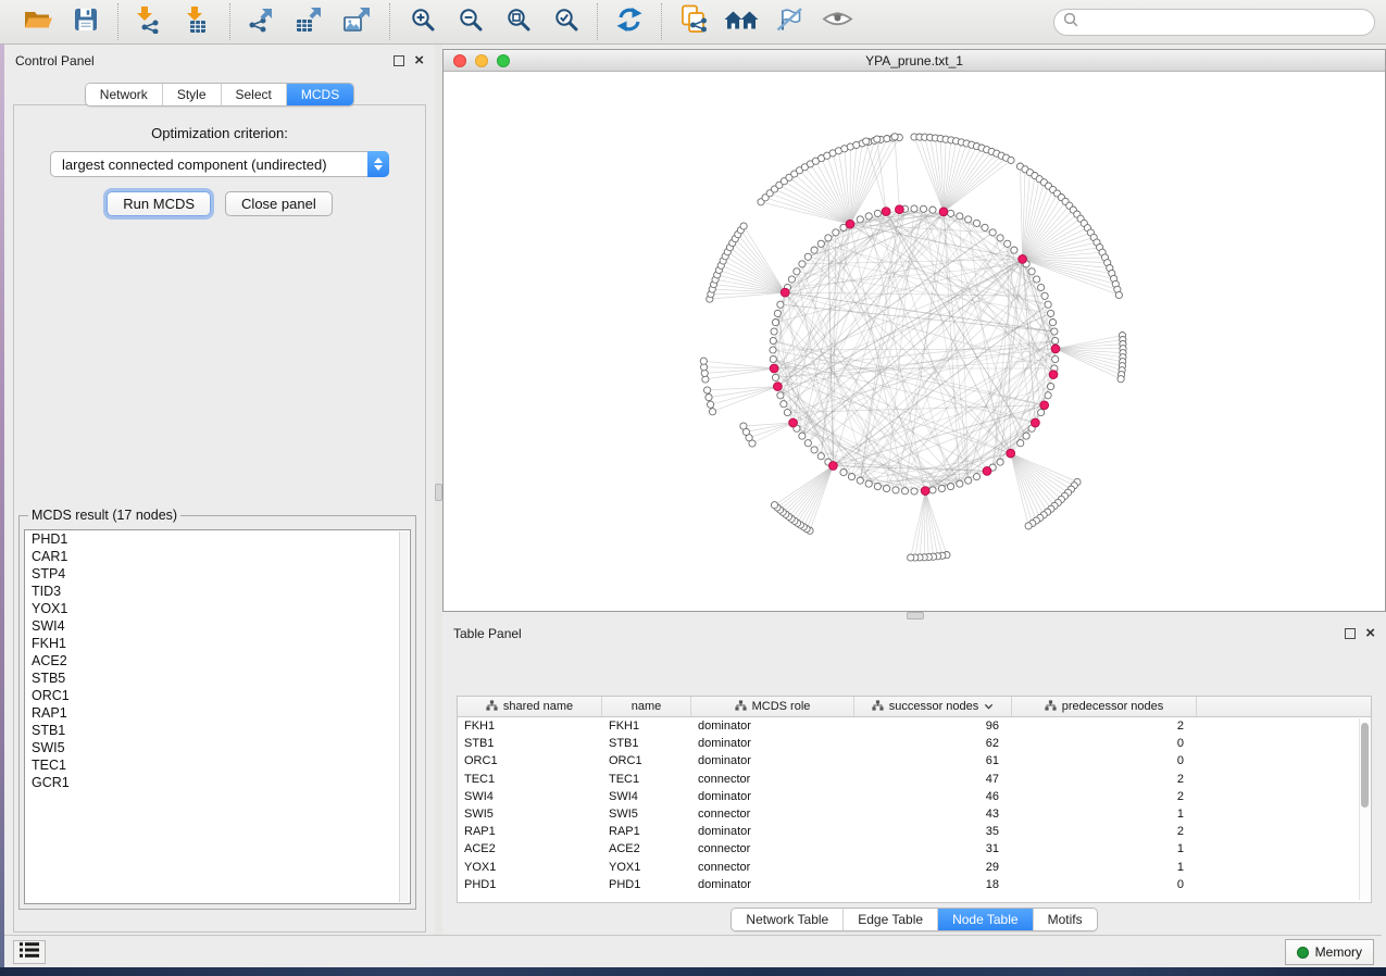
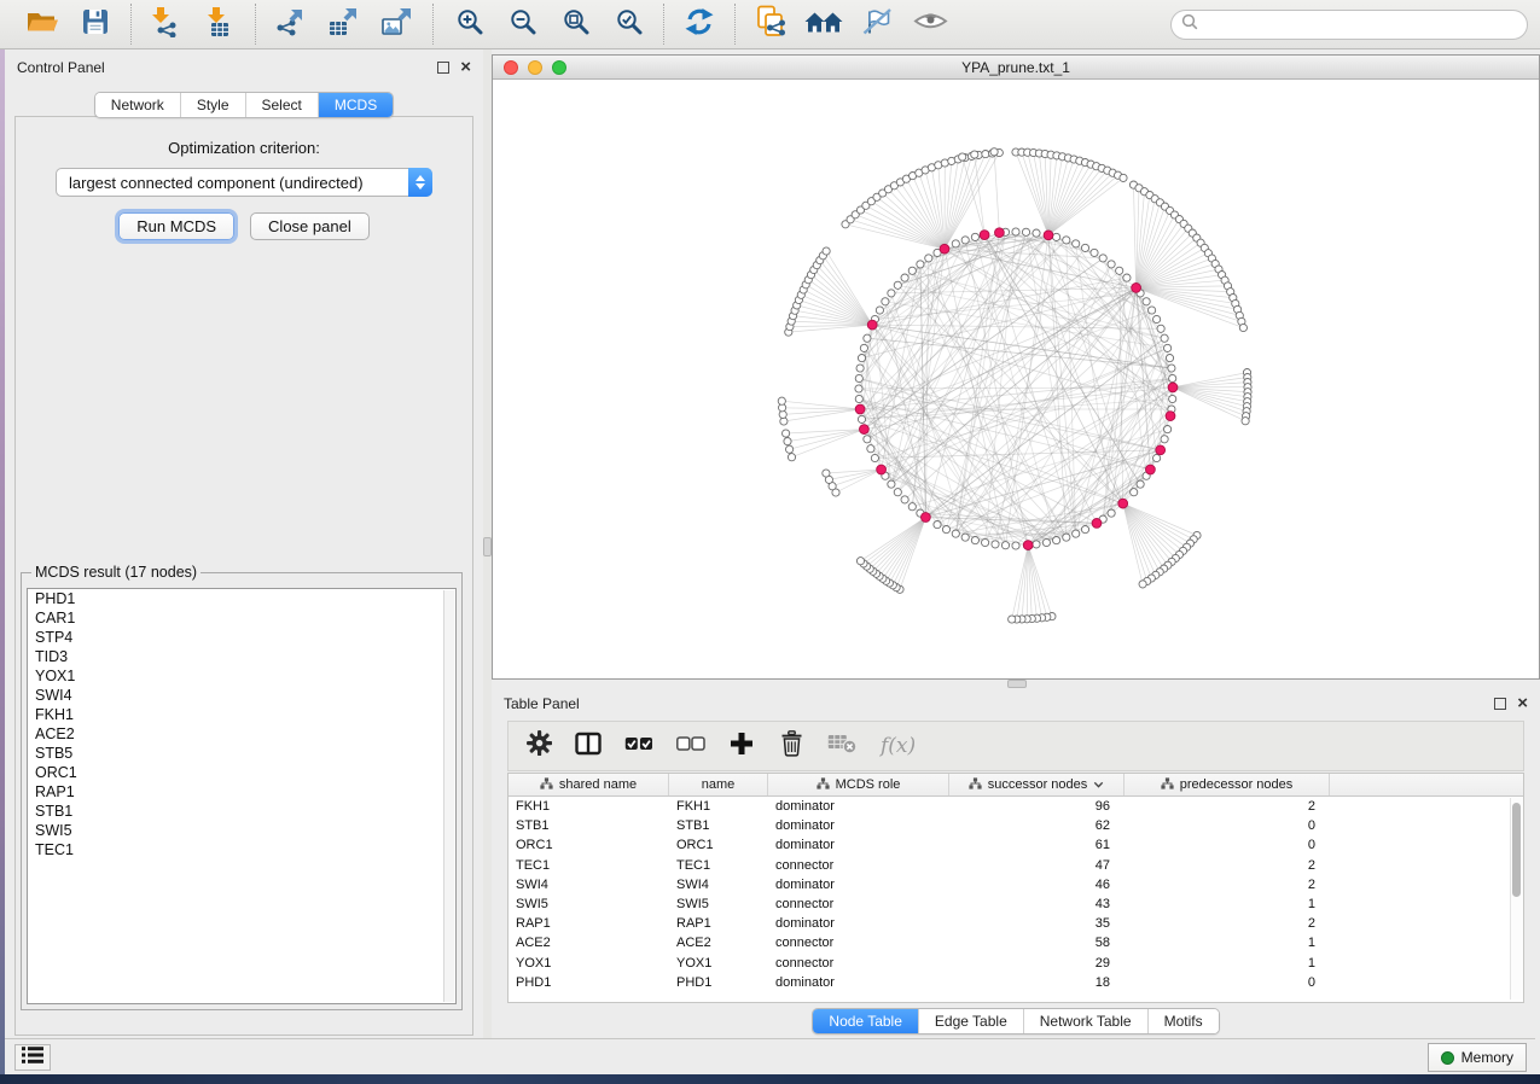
  Control Panel
  ×
  Network
  Style
  Select
  MCDS
  Optimization criterion:
  largest connected component (undirected)
  Run MCDS
  Close panel
  MCDS result (17 nodes)
  PHD1
  CAR1
  STP4
  TID3
  YOX1
  SWI4
  FKH1
  ACE2
  STB5
  ORC1
  RAP1
  STB1
  SWI5
  TEC1
- GCR1
  YPA_prune.txt_1
  Table Panel
  ×
+ f(x)
  shared name
  name
  MCDS role
  successor nodes
  predecessor nodes
  FKH1
  FKH1
  dominator
  96
  2
  STB1
  STB1
  dominator
  62
  0
  ORC1
  ORC1
  dominator
  61
  0
  TEC1
  TEC1
  connector
  47
  2
  SWI4
  SWI4
  dominator
  46
  2
  SWI5
  SWI5
  connector
  43
  1
  RAP1
  RAP1
  dominator
  35
  2
  ACE2
  ACE2
  connector
- 31
+ 58
  1
  YOX1
  YOX1
  connector
  29
  1
  PHD1
  PHD1
  dominator
  18
  0
- Network Table
+ Node Table
  Edge Table
- Node Table
+ Network Table
  Motifs
  Memory
